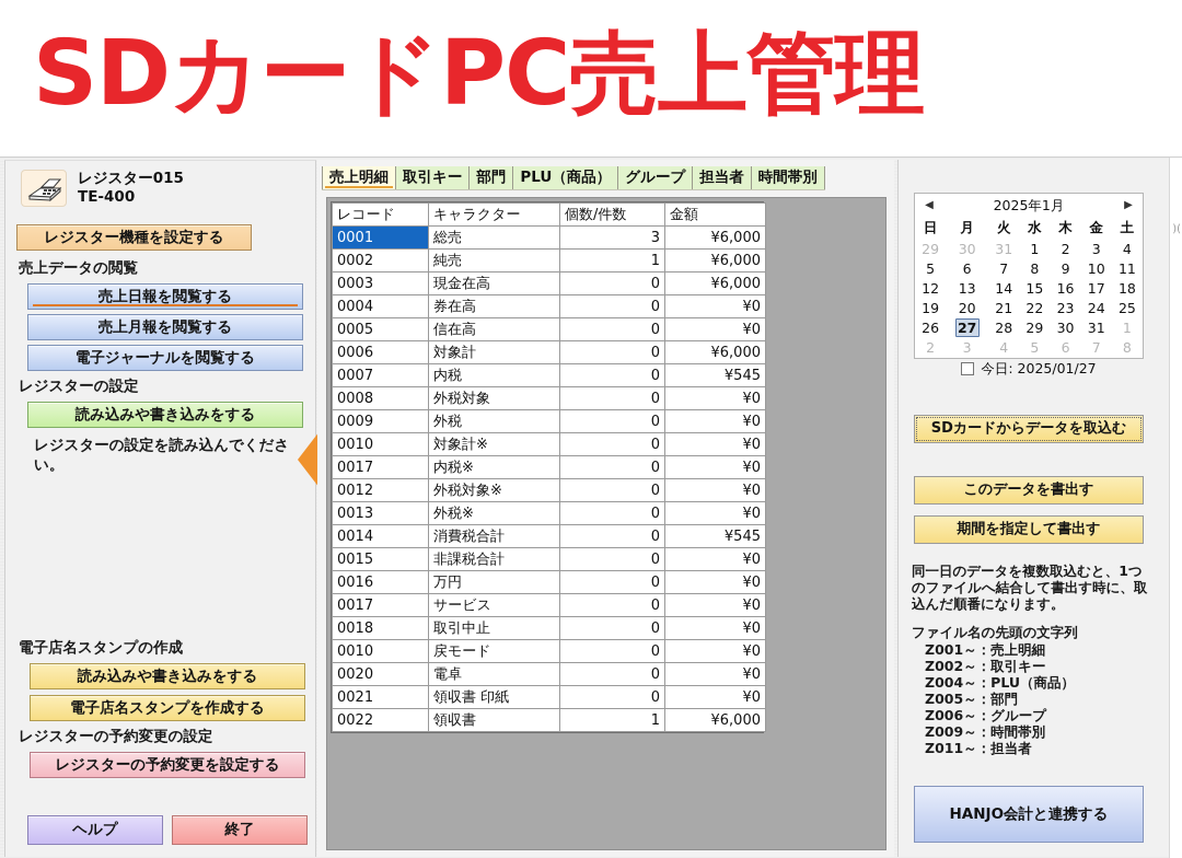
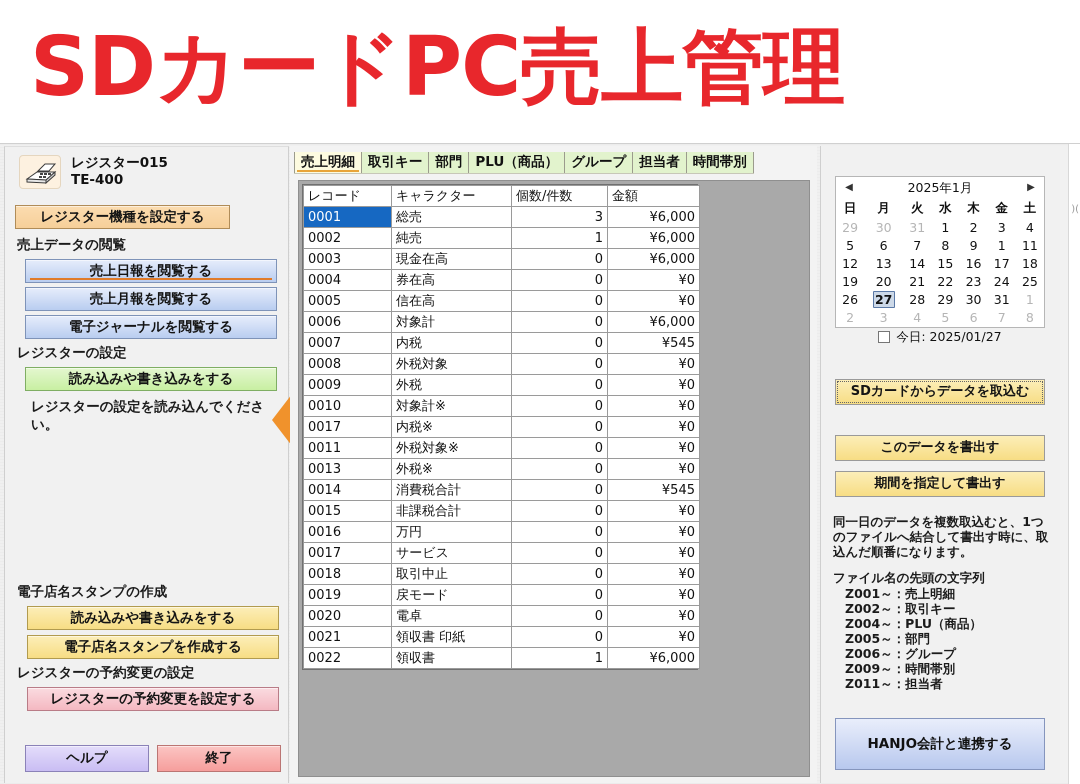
  SDカードPC売上管理
  レジスター015
  TE-400
  レジスター機種を設定する
  売上データの閲覧
  売上日報を閲覧する
  売上月報を閲覧する
  電子ジャーナルを閲覧する
  レジスターの設定
  読み込みや書き込みをする
  レジスターの設定を読み込んでください。
  電子店名スタンプの作成
  読み込みや書き込みをする
  電子店名スタンプを作成する
  レジスターの予約変更の設定
  レジスターの予約変更を設定する
  ヘルプ
  終了
  売上明細
  取引キー
  部門
  PLU（商品）
  グループ
  担当者
  時間帯別
  レコード	キャラクター	個数/件数	金額
  0001	総売	3	¥6,000
  0002	純売	1	¥6,000
  0003	現金在高	0	¥6,000
  0004	券在高	0	¥0
  0005	信在高	0	¥0
  0006	対象計	0	¥6,000
  0007	内税	0	¥545
  0008	外税対象	0	¥0
  0009	外税	0	¥0
  0010	対象計※	0	¥0
  0017	内税※	0	¥0
- 0012	外税対象※	0	¥0
+ 0011	外税対象※	0	¥0
  0013	外税※	0	¥0
  0014	消費税合計	0	¥545
  0015	非課税合計	0	¥0
  0016	万円	0	¥0
  0017	サービス	0	¥0
  0018	取引中止	0	¥0
- 0010	戻モード	0	¥0
+ 0019	戻モード	0	¥0
  0020	電卓	0	¥0
  0021	領収書 印紙	0	¥0
  0022	領収書	1	¥6,000
  ◀
  2025年1月
  ▶
  日	月	火	水	木	金	土
  29	30	31	1	2	3	4
- 5	6	7	8	9	10	11
+ 5	6	7	8	9	1	11
  12	13	14	15	16	17	18
  19	20	21	22	23	24	25
  26	27	28	29	30	31	1
  2	3	4	5	6	7	8
  今日: 2025/01/27
  SDカードからデータを取込む
  このデータを書出す
  期間を指定して書出す
  同一日のデータを複数取込むと、1つ
  のファイルへ結合して書出す時に、取
  込んだ順番になります。
  ファイル名の先頭の文字列
  Z001～：売上明細
  Z002～：取引キー
  Z004～：PLU（商品）
  Z005～：部門
  Z006～：グループ
  Z009～：時間帯別
  Z011～：担当者
  HANJO会計と連携する
  )(
